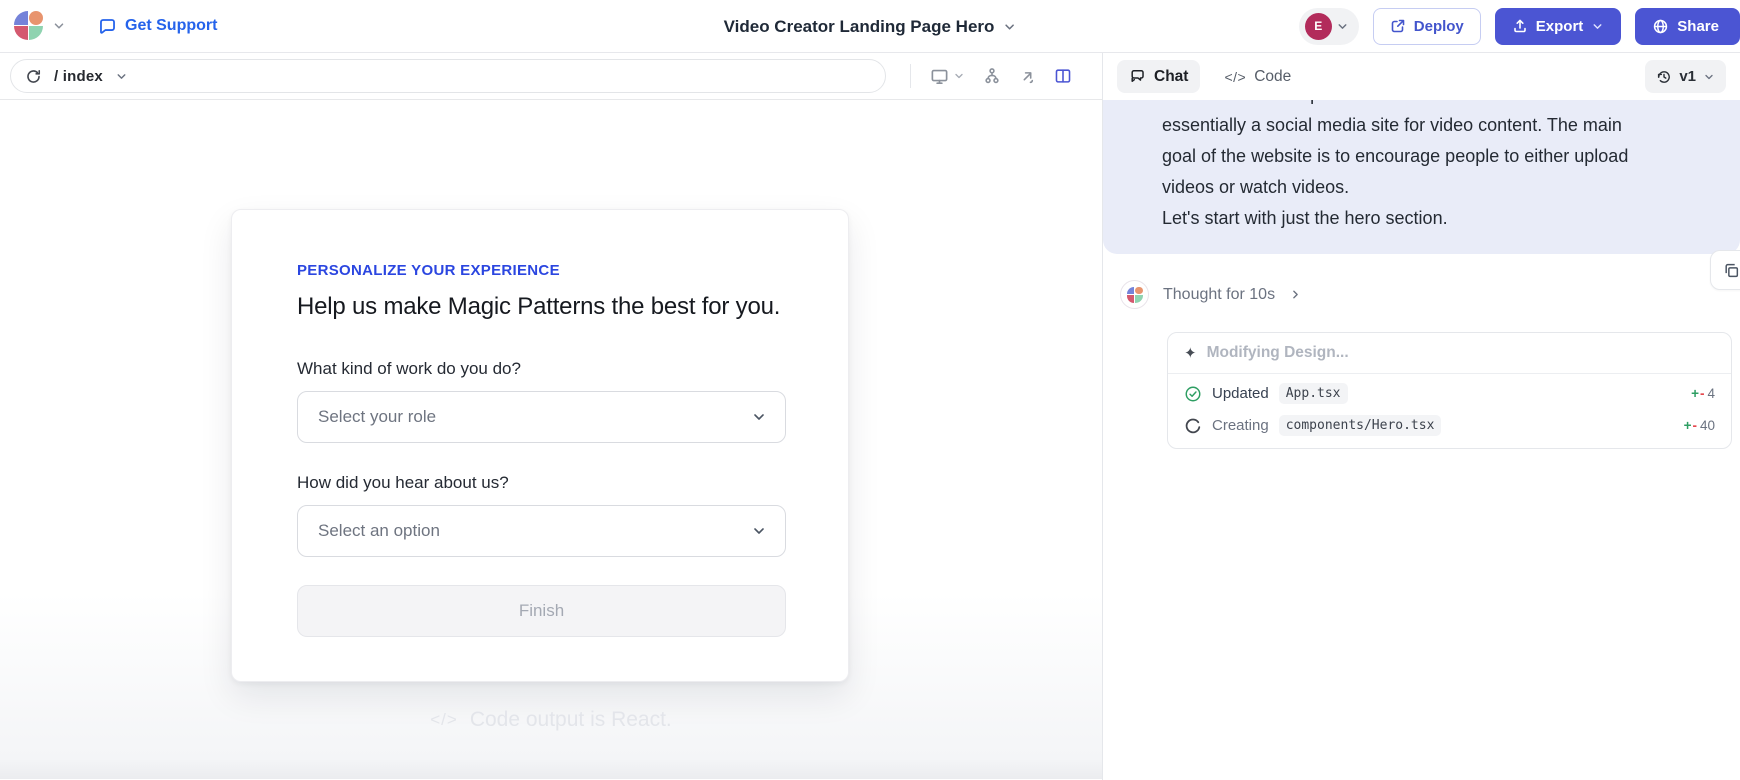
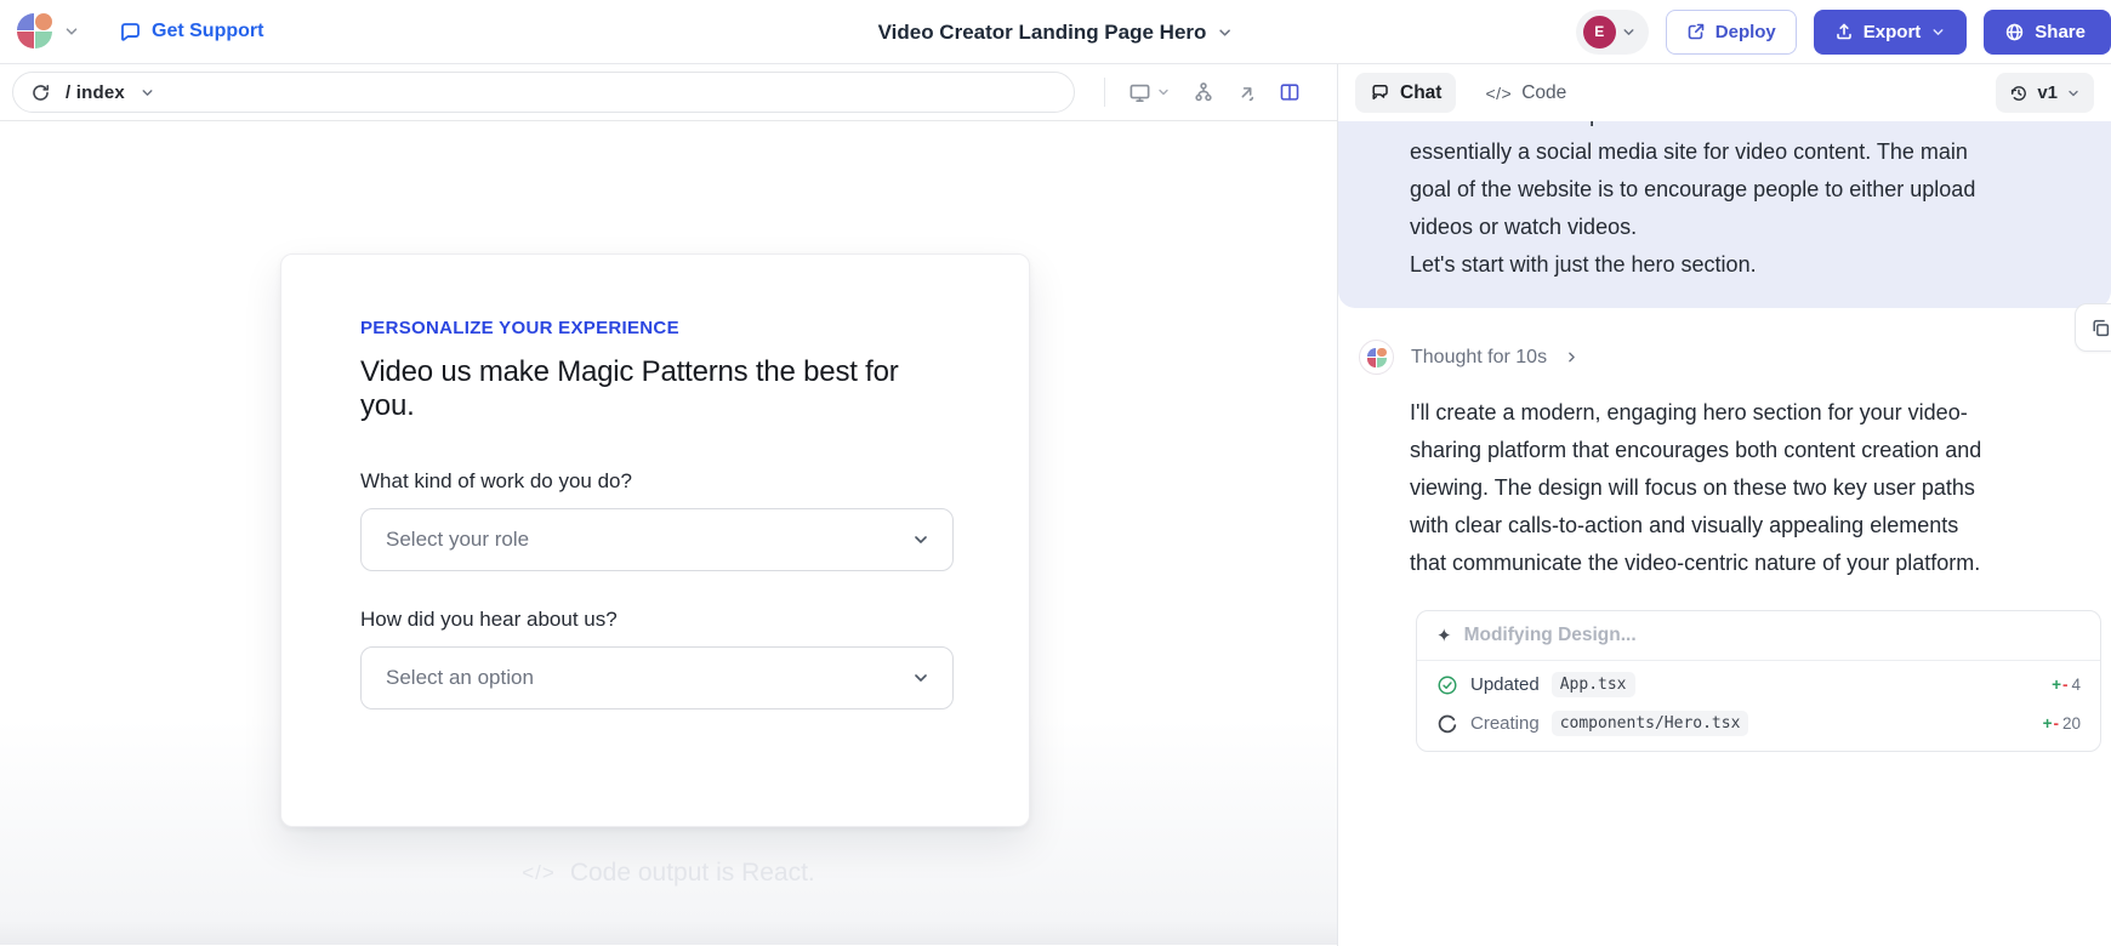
  Get Support
  Video Creator Landing Page Hero
  E
  Deploy
  Export
  Share
  / index
  PERSONALIZE YOUR EXPERIENCE
- Help us make Magic Patterns the best for you.
+ Video us make Magic Patterns the best for you.
  What kind of work do you do?
  Select your role
  How did you hear about us?
  Select an option
- Finish
  Chat
  </>
  Code
  v1
  essentially a social media site for video content. The main
  goal of the website is to encourage people to either upload
  videos or watch videos.
  Let's start with just the hero section.
  Thought for 10s
+ I'll create a modern, engaging hero section for your video-
+ sharing platform that encourages both content creation and
+ viewing. The design will focus on these two key user paths
+ with clear calls-to-action and visually appealing elements
+ that communicate the video-centric nature of your platform.
  ✦
  Modifying Design...
  Updated
  App.tsx
  +
  -
  4
  Creating
  components/Hero.tsx
  +
  -
- 40
+ 20
